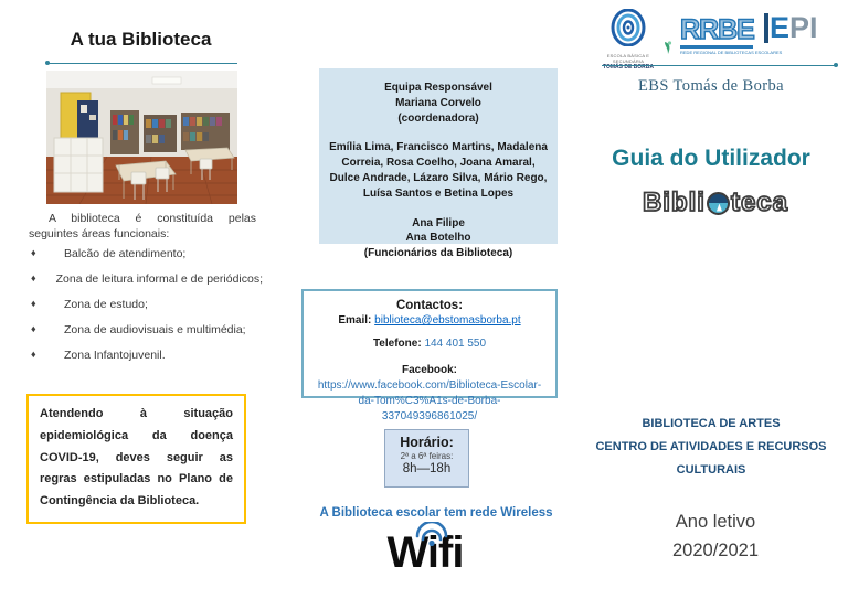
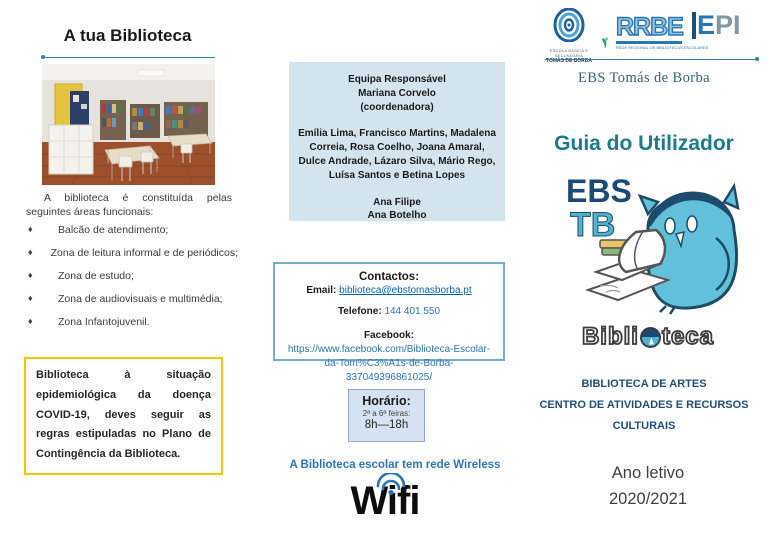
  A tua Biblioteca
  A biblioteca é constituída pelas seguintes áreas funcionais:
  ♦
  Balcão de atendimento;
  ♦
  Zona de leitura informal e de periódicos;
  ♦
  Zona de estudo;
  ♦
  Zona de audiovisuais e multimédia;
  ♦
  Zona Infantojuvenil.
- Atendendo à situação epidemiológica da doença COVID-19, deves seguir as regras estipuladas no Plano de Contingência da Biblioteca.
+ Biblioteca à situação epidemiológica da doença COVID-19, deves seguir as regras estipuladas no Plano de Contingência da Biblioteca.
  Equipa Responsável
  Mariana Corvelo
  (coordenadora)
  Emília Lima, Francisco Martins, Madalena Correia, Rosa Coelho, Joana Amaral, Dulce Andrade, Lázaro Silva, Mário Rego, Luísa Santos e Betina Lopes
  Ana Filipe
  Ana Botelho
- (Funcionários da Biblioteca)
  Contactos:
  Email: biblioteca@ebstomasborba.pt
  Telefone: 144 401 550
  Facebook: https://www.facebook.com/Biblioteca-Escolar-da-Tom%C3%A1s-de-Borba-337049396861025/
  Horário:
  2ª a 6ª feiras:
  8h—18h
  A Biblioteca escolar tem rede Wireless
  Wifi
  RRBE
  EPI
  EBS Tomás de Borba
  Guia do Utilizador
+ EBS
+ TB
  Bibli
  teca
  BIBLIOTECA DE ARTES
  CENTRO DE ATIVIDADES E RECURSOS
  CULTURAIS
  Ano letivo
  2020/2021
